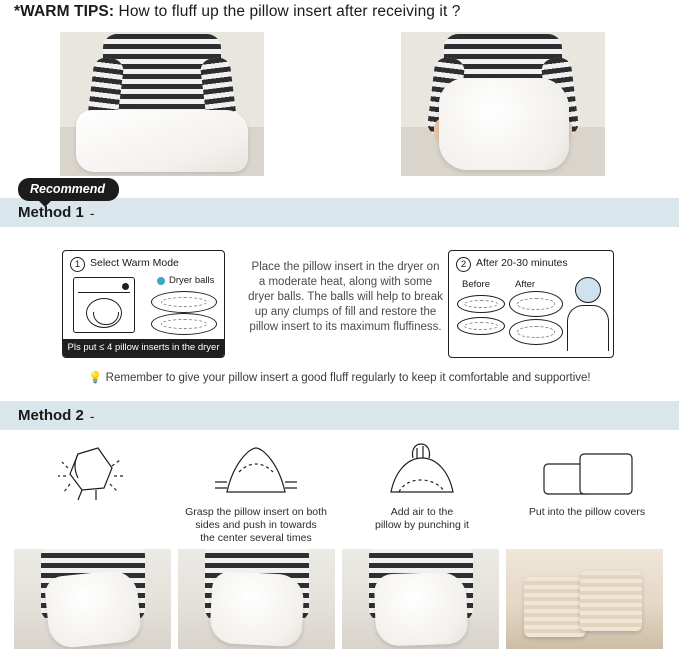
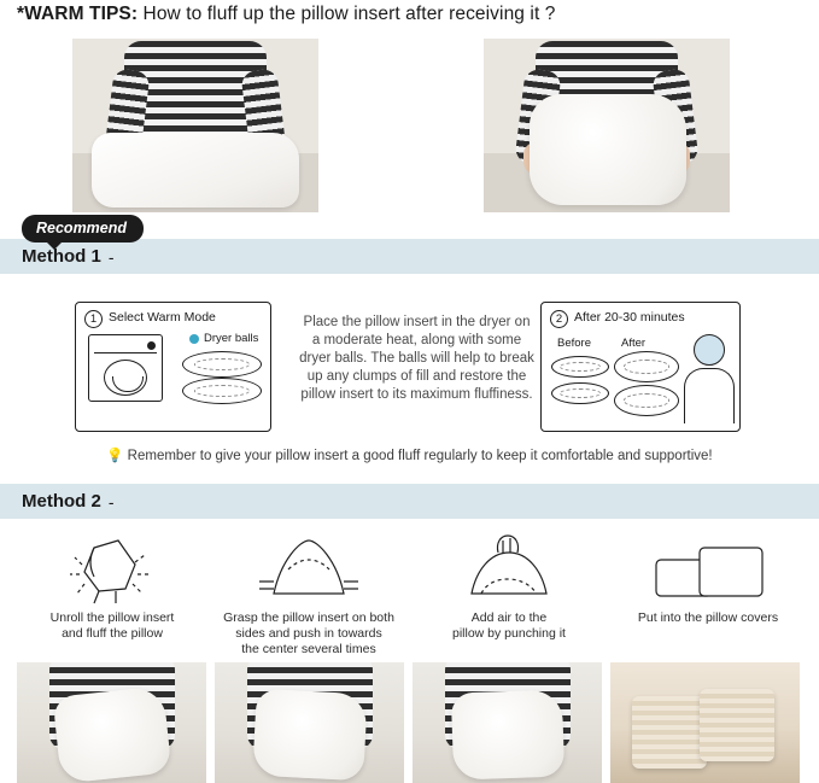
  *WARM TIPS: How to fluff up the pillow insert after receiving it ?
  Recommend
  Method 1
  -
  1
  Select Warm Mode
  Dryer balls
- Pls put ≤ 4 pillow inserts in the dryer
  Place the pillow insert in the dryer on a moderate heat, along with some dryer balls. The balls will help to break up any clumps of fill and restore the pillow insert to its maximum fluffiness.
  2
  After 20-30 minutes
  Before
  After
  💡 Remember to give your pillow insert a good fluff regularly to keep it comfortable and supportive!
  Method 2
  -
+ Unroll the pillow insert
+ and fluff the pillow
  Grasp the pillow insert on both
  sides and push in towards
  the center several times
  Add air to the
  pillow by punching it
  Put into the pillow covers
